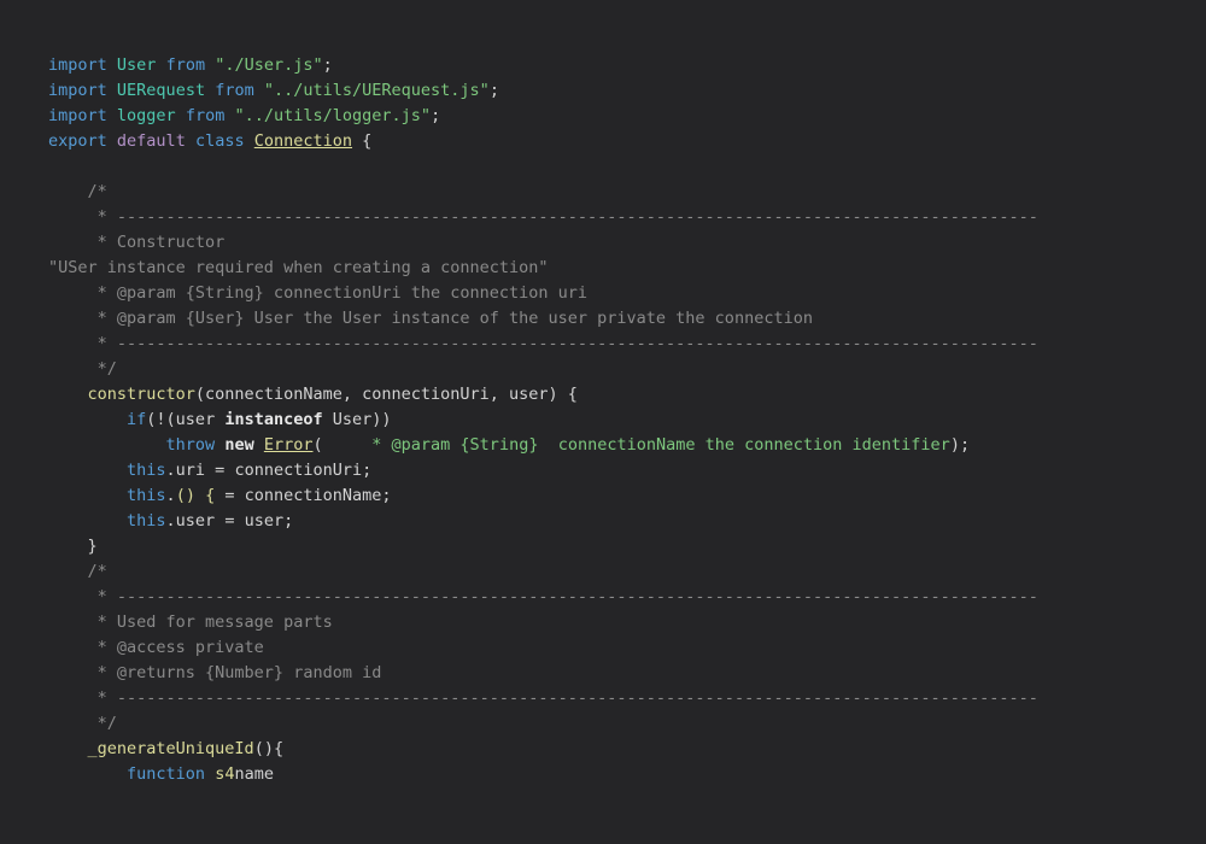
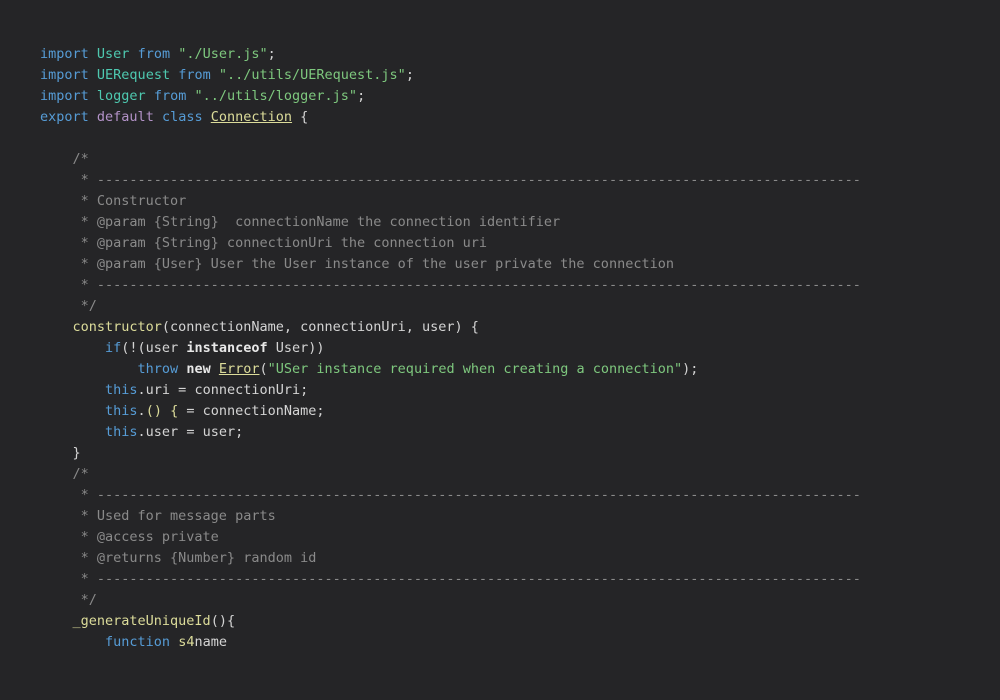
  import User from "./User.js";
  import UERequest from "../utils/UERequest.js";
  import logger from "../utils/logger.js";
  export default class Connection {
  /*
  * ----------------------------------------------------------------------------------------------
  * Constructor
- "USer instance required when creating a connection"
+ * @param {String} connectionName the connection identifier
  * @param {String} connectionUri the connection uri
  * @param {User} User the User instance of the user private the connection
  * ----------------------------------------------------------------------------------------------
  */
  constructor(connectionName, connectionUri, user) {
  if(!(user instanceof User))
- throw new Error( * @param {String} connectionName the connection identifier);
+ throw new Error("USer instance required when creating a connection");
  this.uri = connectionUri;
  this.() { = connectionName;
  this.user = user;
  }
  /*
  * ----------------------------------------------------------------------------------------------
  * Used for message parts
  * @access private
  * @returns {Number} random id
  * ----------------------------------------------------------------------------------------------
  */
  _generateUniqueId(){
  function s4name
